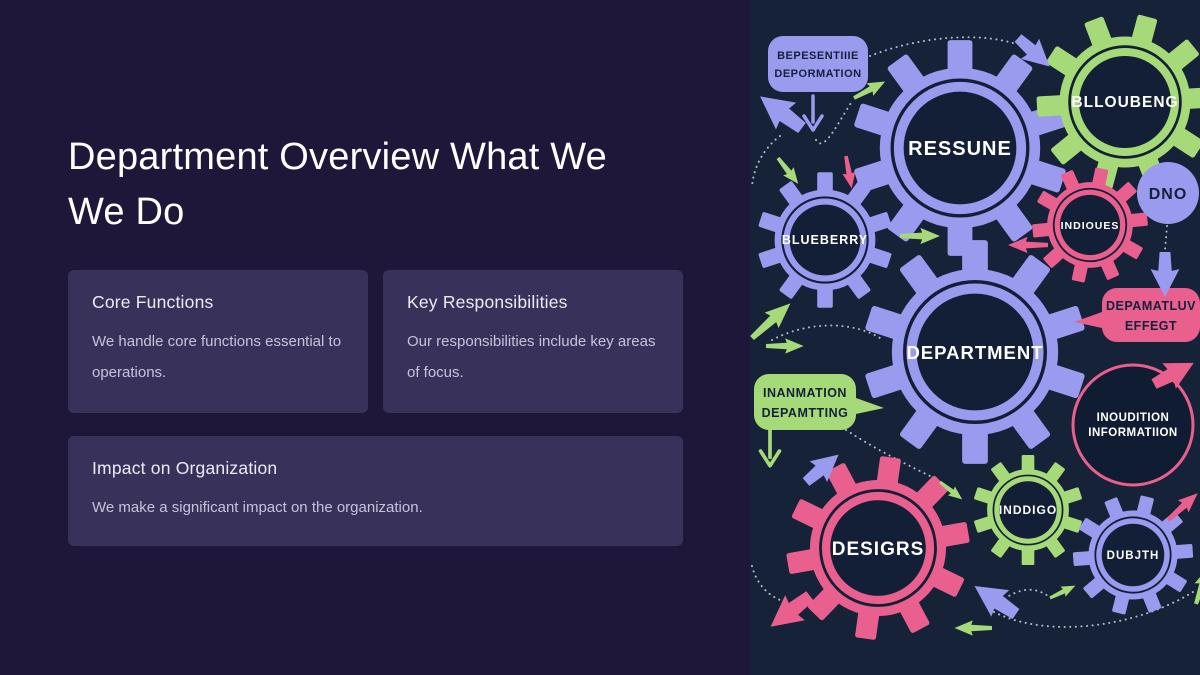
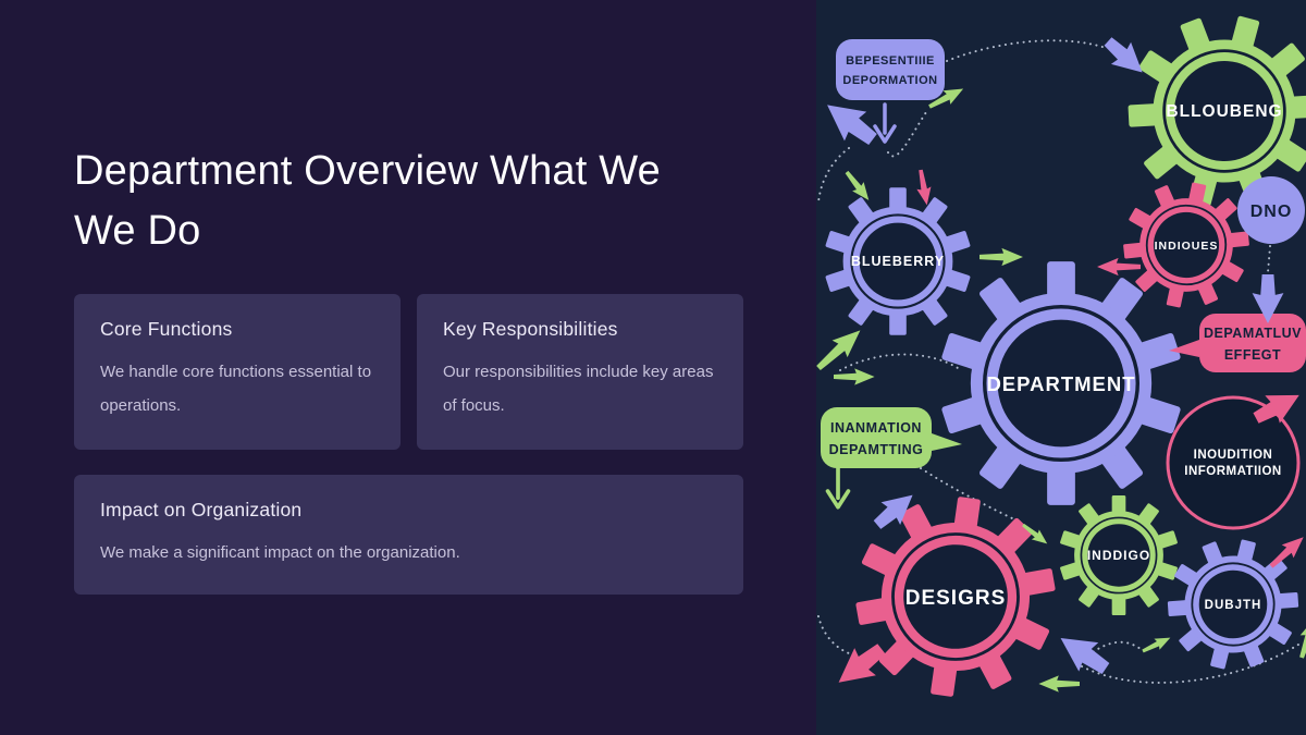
  Department Overview What We
  We Do
  Core Functions
  We handle core functions essential to operations.
  Key Responsibilities
  Our responsibilities include key areas of focus.
  Impact on Organization
  We make a significant impact on the organization.
- RESSUNE
  BLLOUBENG
  BLUEBERRY
  INDIOUES
  DEPARTMENT
  INDDIGO
  DUBJTH
  DESIGRS
  DNO
  INOUDITION
  INFORMATIION
  BEPESENTIIIE
  DEPORMATION
  DEPAMATLUV
  EFFEGT
  INANMATION
  DEPAMTTING
